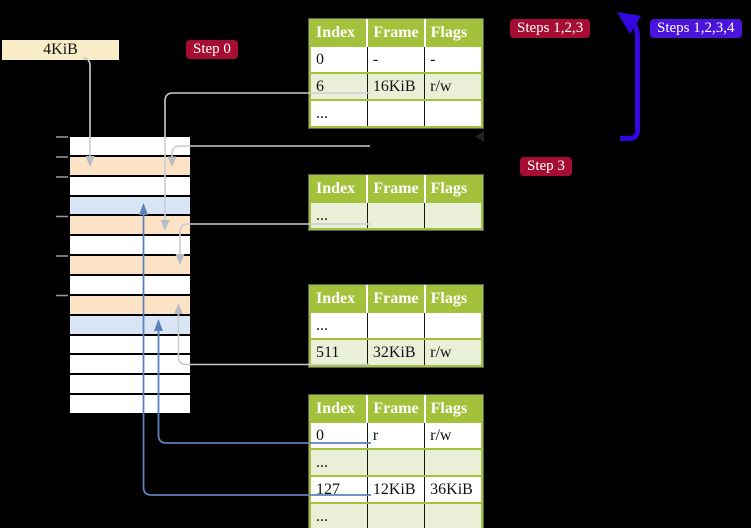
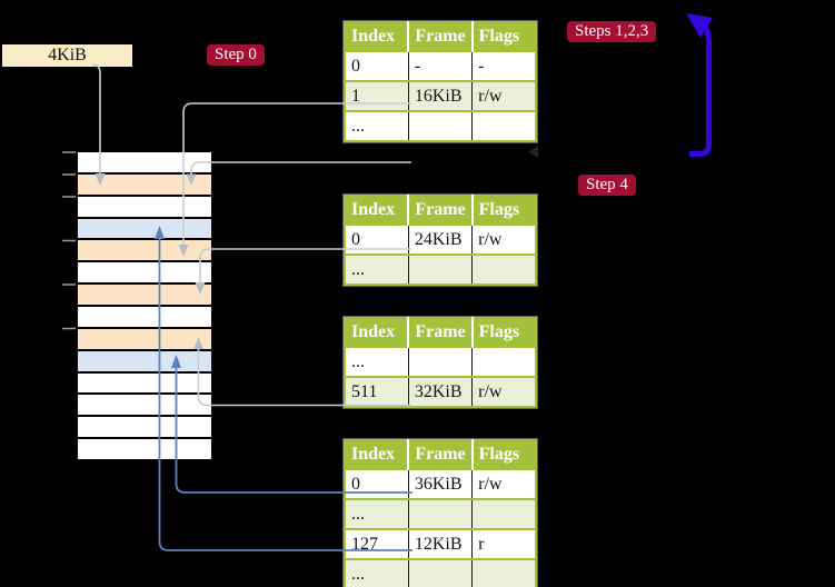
  4KiB
  Step 0
  Steps 1,2,3
- Steps 1,2,3,4
- Step 3
+ Step 4
  Index	Frame	Flags
  0	-	-
- 6	16KiB	r/w
+ 1	16KiB	r/w
  ...
  Index	Frame	Flags
+ 0	24KiB	r/w
  ...
  Index	Frame	Flags
  ...
  511	32KiB	r/w
  Index	Frame	Flags
- 0	r	r/w
+ 0	36KiB	r/w
  ...
- 127	12KiB	36KiB
+ 127	12KiB	r
  ...
